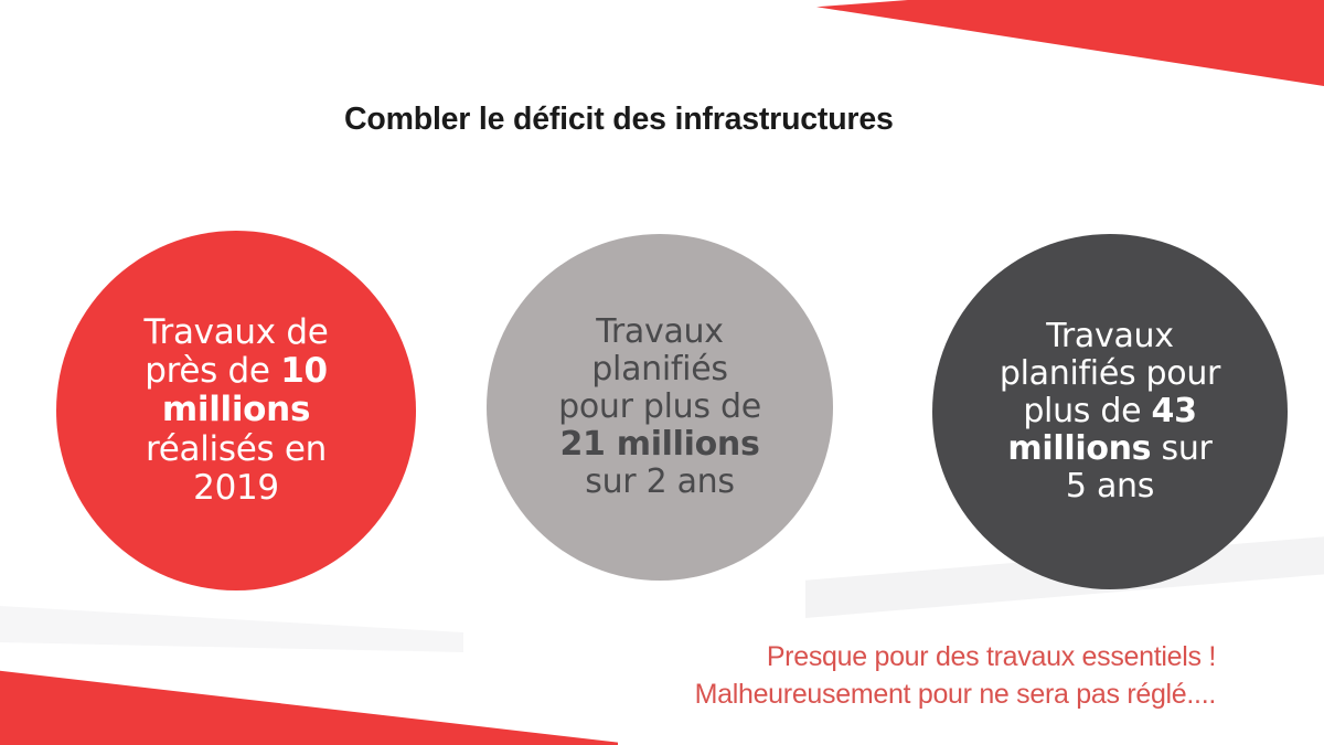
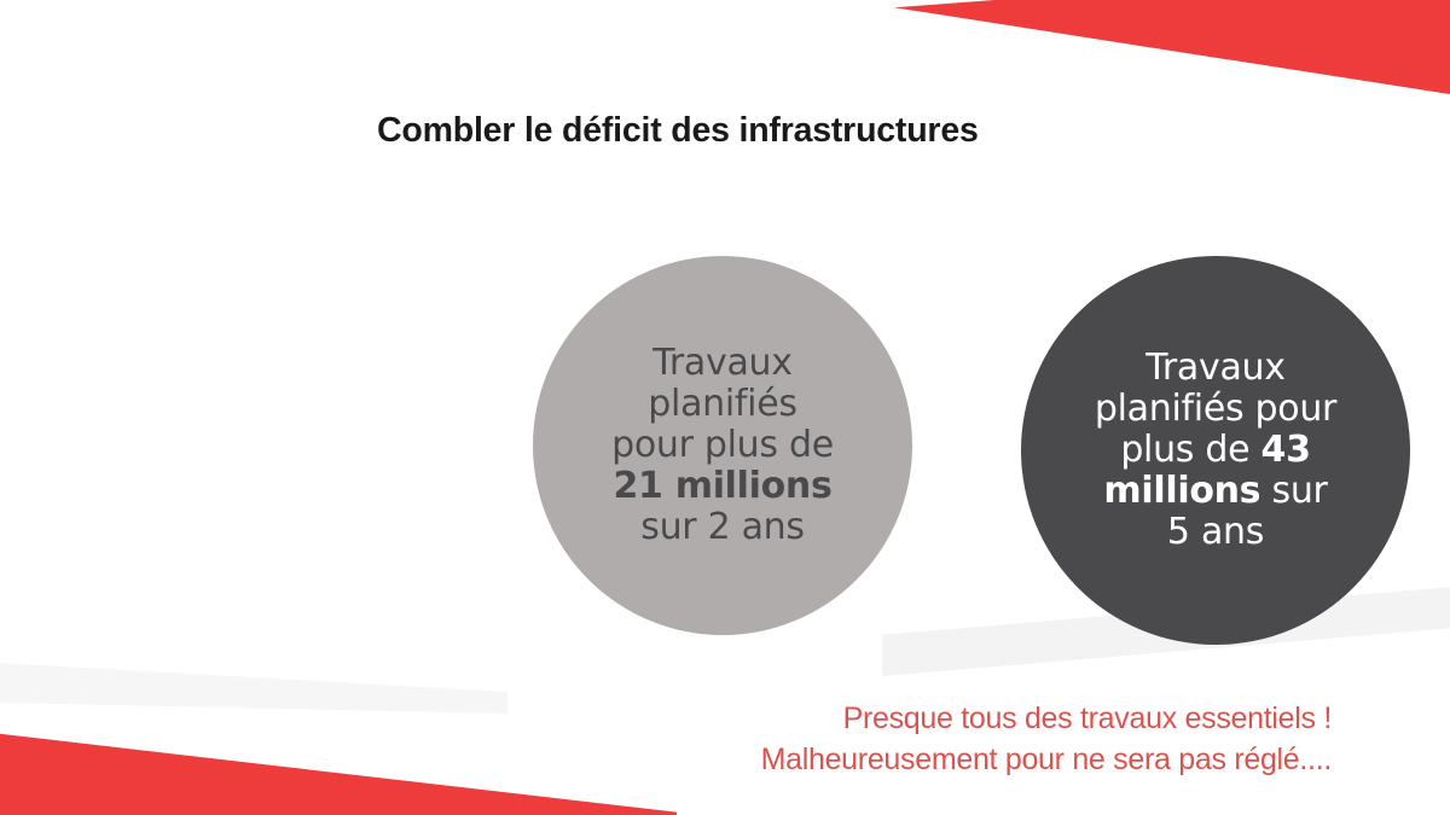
  Combler le déficit des infrastructures
- Travaux de
- près de 10
- millions
- réalisés en
- 2019
  Travaux
  planifiés
  pour plus de
  21 millions
  sur 2 ans
  Travaux
  planifiés pour
  plus de 43
  millions sur
  5 ans
- Presque pour des travaux essentiels !
+ Presque tous des travaux essentiels !
  Malheureusement pour ne sera pas réglé....
